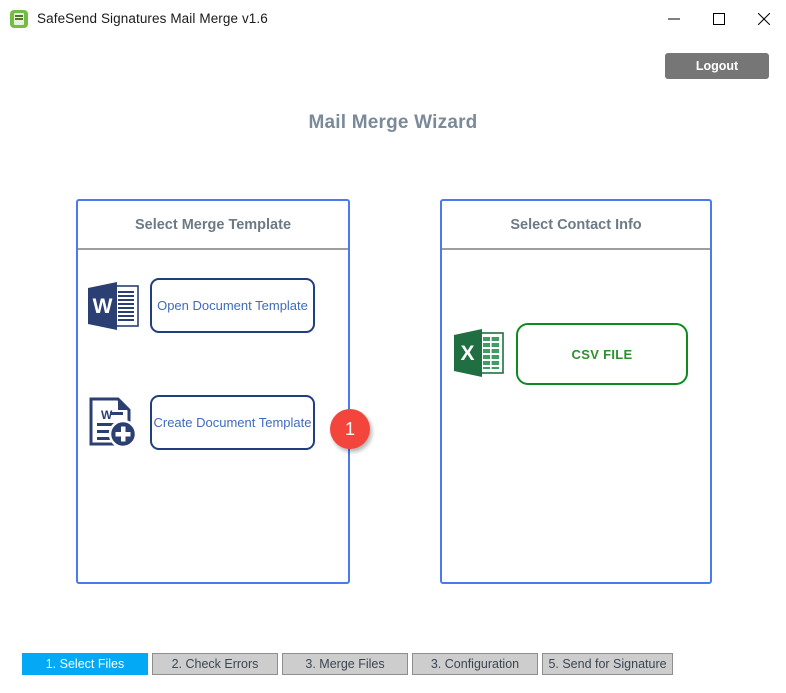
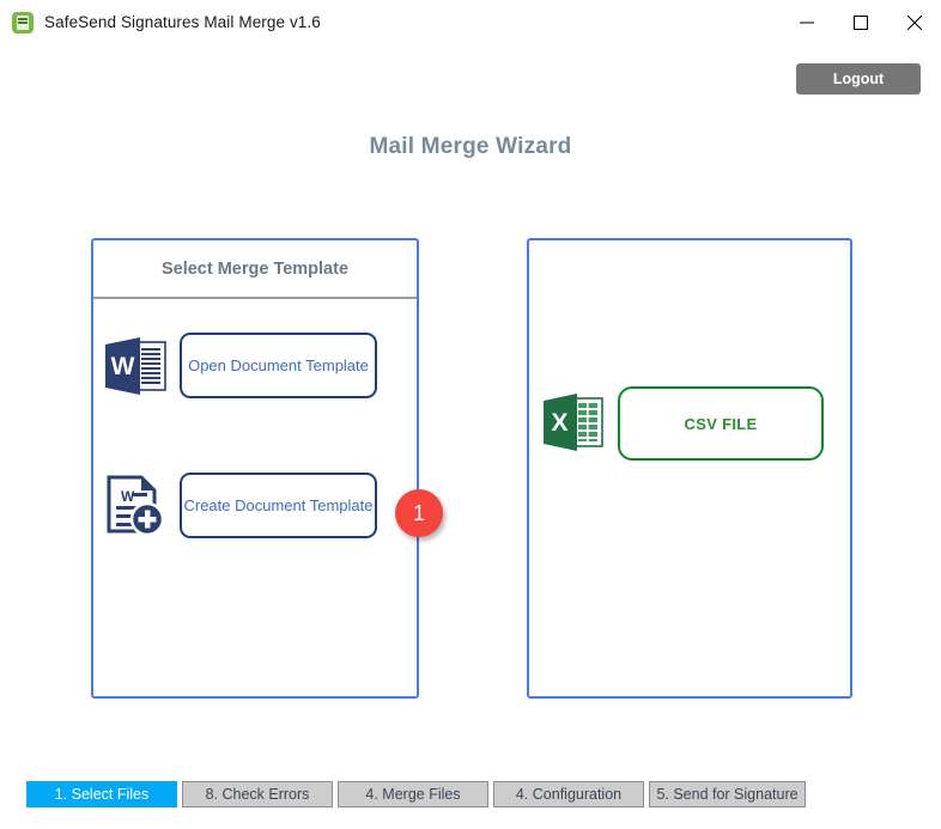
  SafeSend Signatures Mail Merge v1.6
  Logout
  Mail Merge Wizard
  Select Merge Template
  W
  Open Document Template
  W
  Create Document Template
  1
- Select Contact Info
  X
  CSV FILE
  1. Select Files
- 2. Check Errors
+ 8. Check Errors
- 3. Merge Files
+ 4. Merge Files
- 3. Configuration
+ 4. Configuration
  5. Send for Signature
